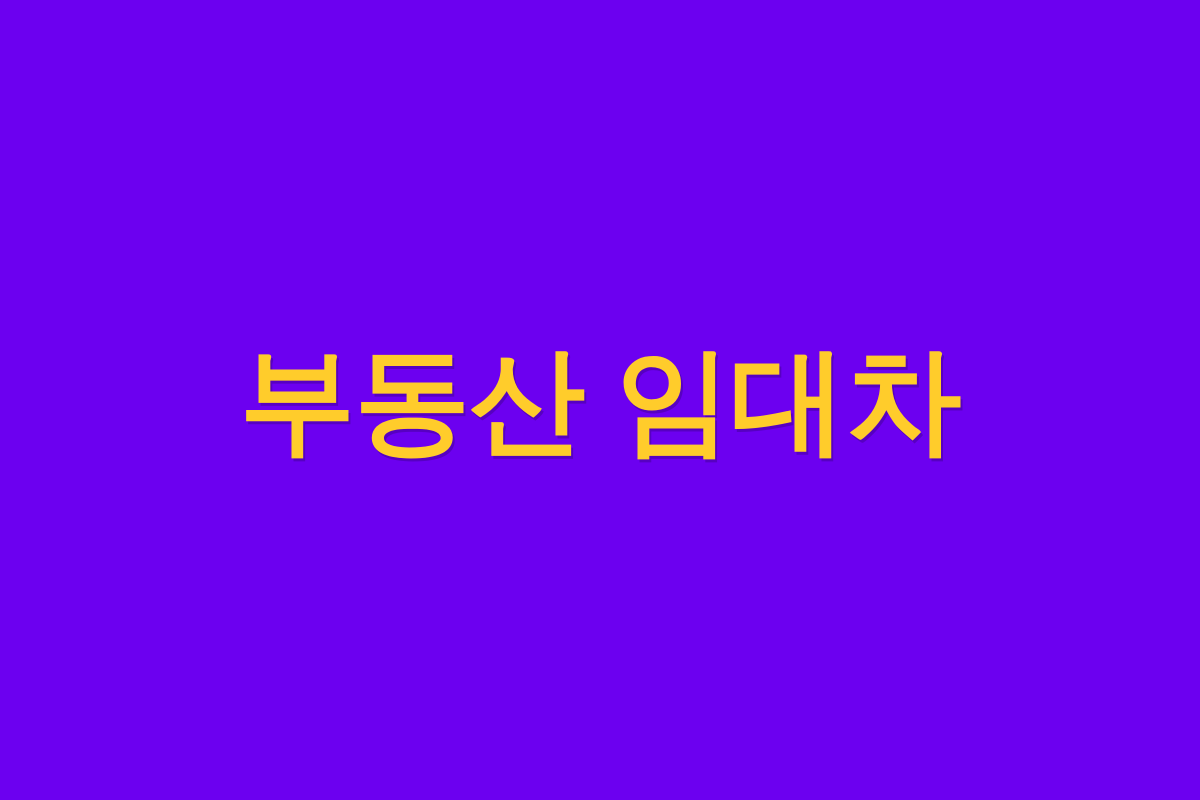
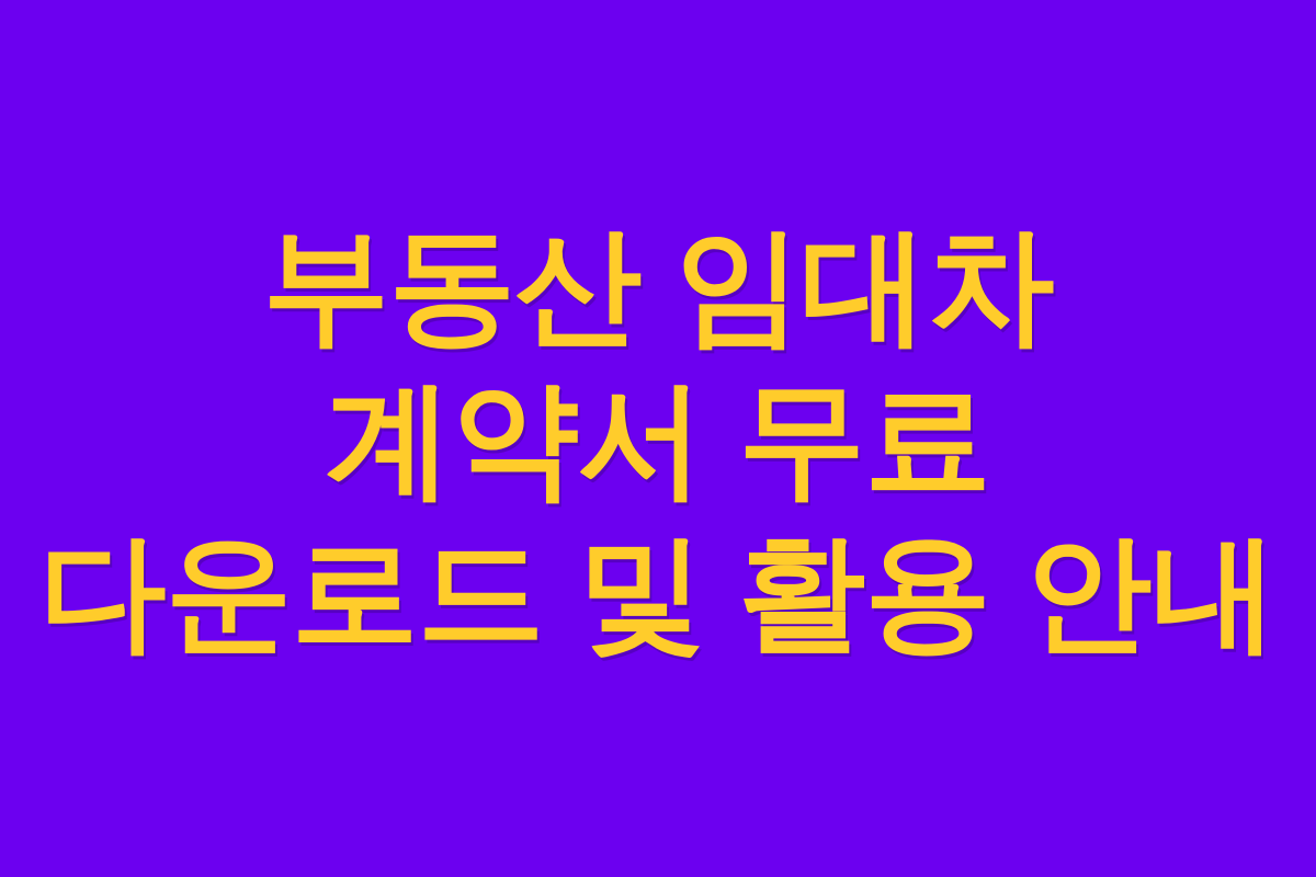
  부동산 임대차
+ 계약서 무료
+ 다운로드 및 활용 안내
